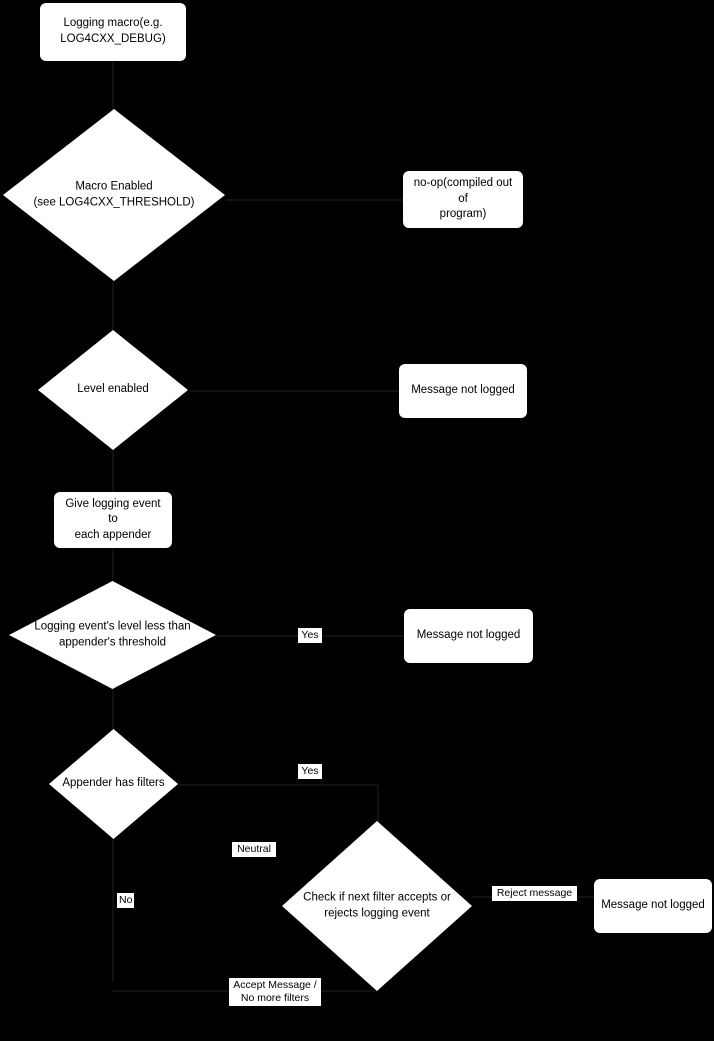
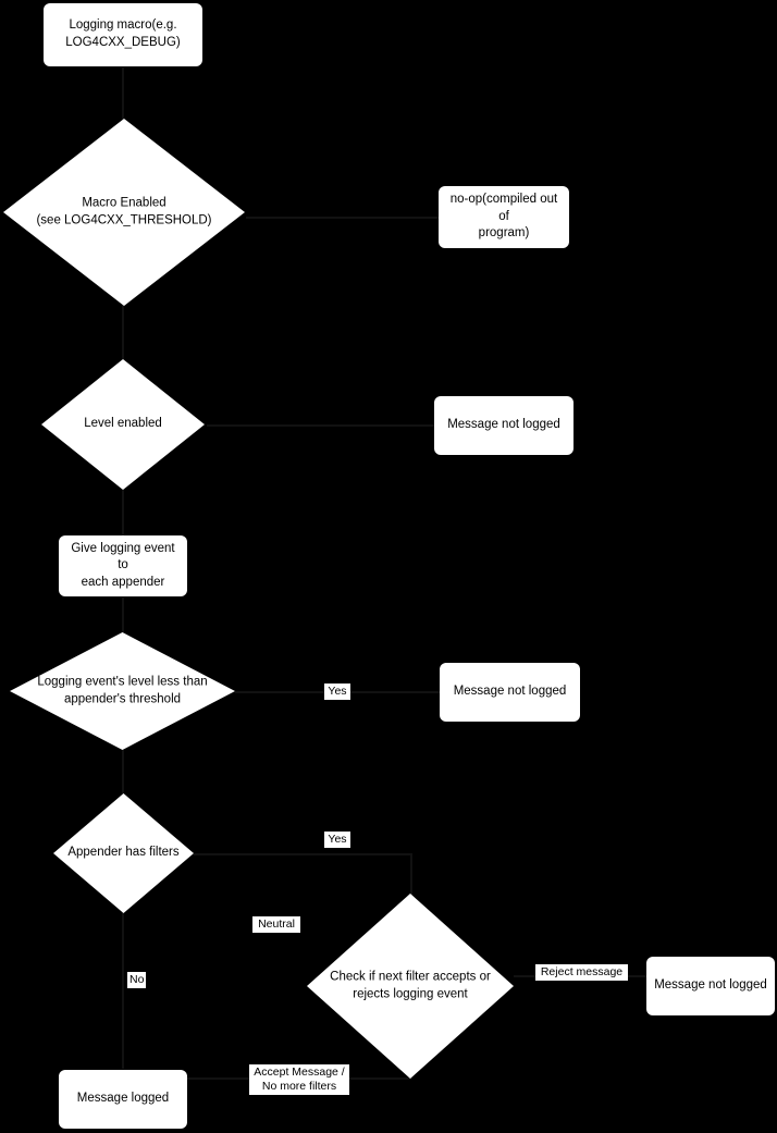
  Logging macro(e.g.
  LOG4CXX_DEBUG)
  Macro Enabled
  (see LOG4CXX_THRESHOLD)
  no-op(compiled out of
  program)
  Level enabled
  Message not logged
  Give logging event to
  each appender
  Logging event's level less than
  appender's threshold
  Message not logged
  Appender has filters
  Check if next filter accepts or
  rejects logging event
  Message not logged
+ Message logged
  Yes
  Yes
  Neutral
  No
  Reject message
  Accept Message /
  No more filters
